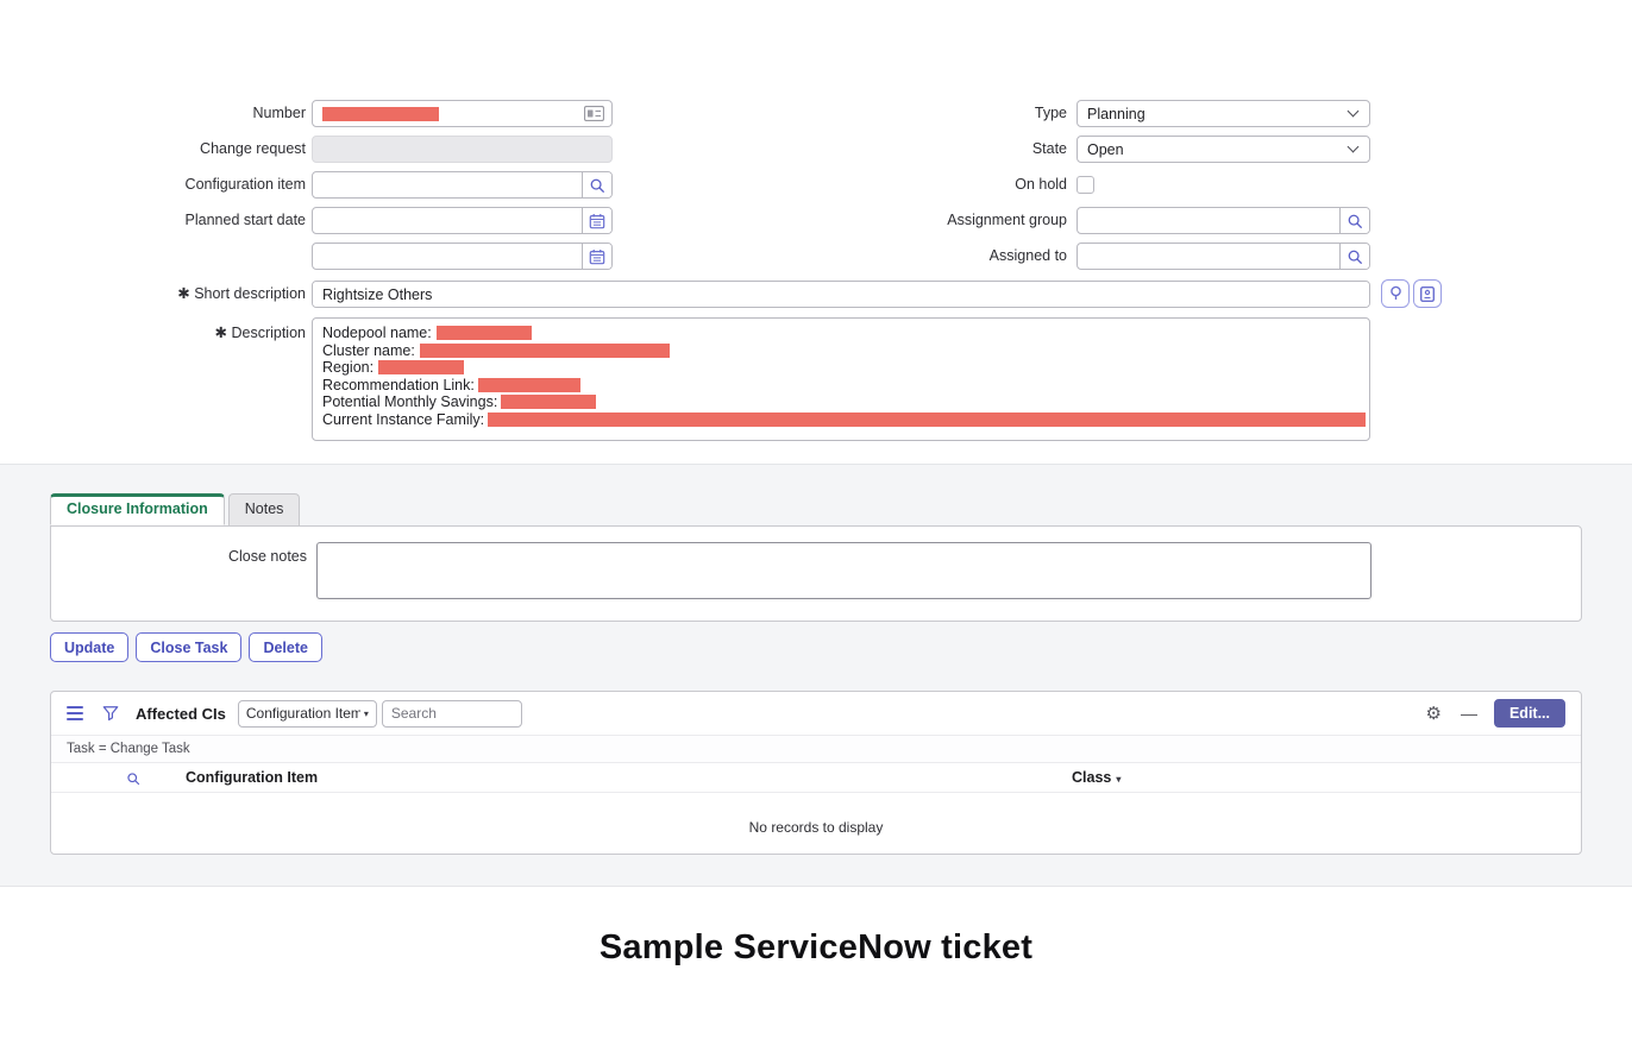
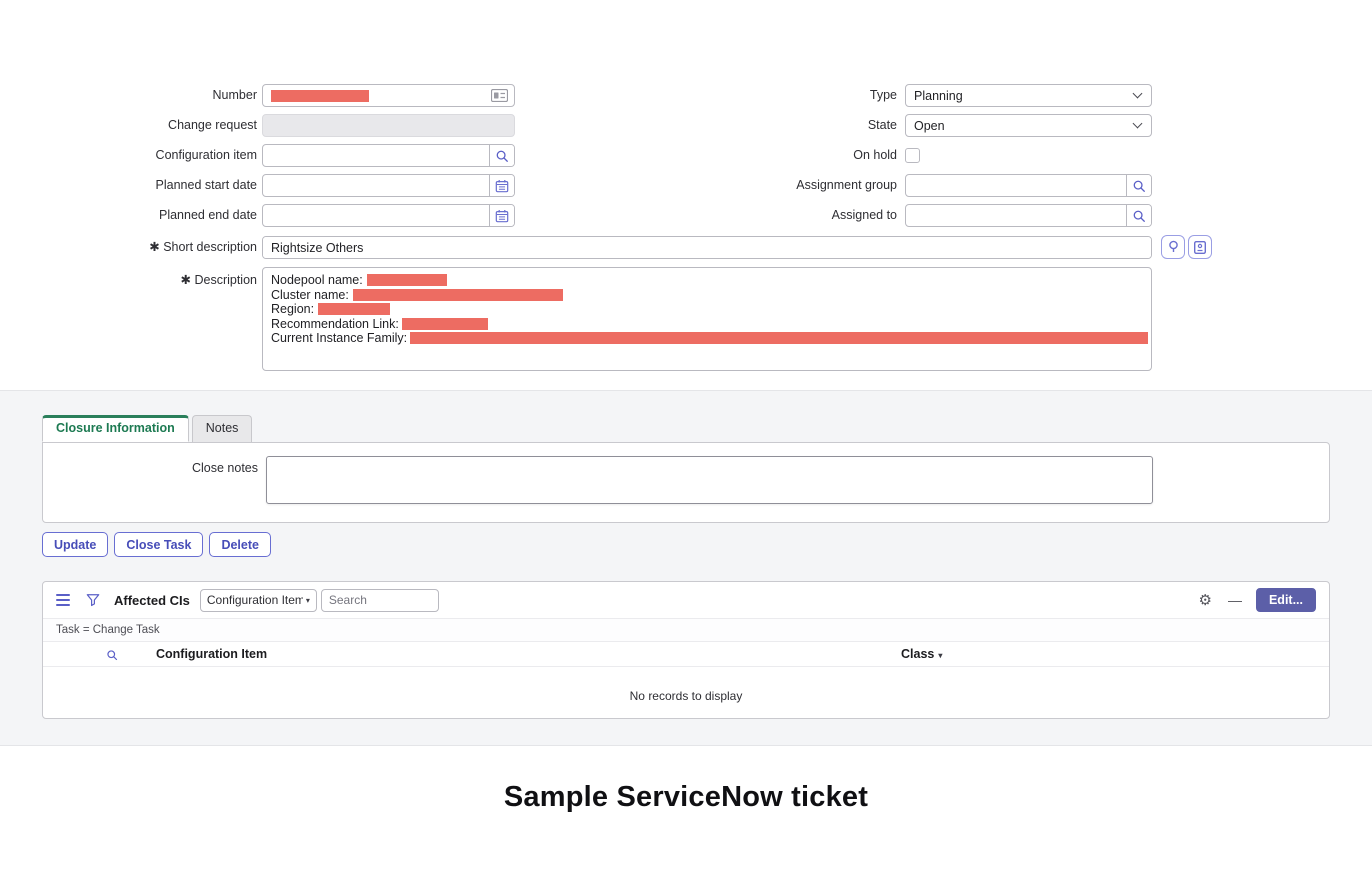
  Number
  Change request
  Configuration item
  Planned start date
+ Planned end date
  Type
  Planning
  State
  Open
  On hold
  Assignment group
  Assigned to
  ✱ Short description
  Rightsize Others
  ✱ Description
  Nodepool name:
  Cluster name:
  Region:
  Recommendation Link:
- Potential Monthly Savings:
  Current Instance Family:
  Closure Information
  Notes
  Close notes
  Update
  Close Task
  Delete
  Affected CIs
  Configuration Item
  ▾
  Search
  ⚙
  —
  Edit...
  Task = Change Task
  Configuration Item
  Class ▾
  No records to display
  Sample ServiceNow ticket
